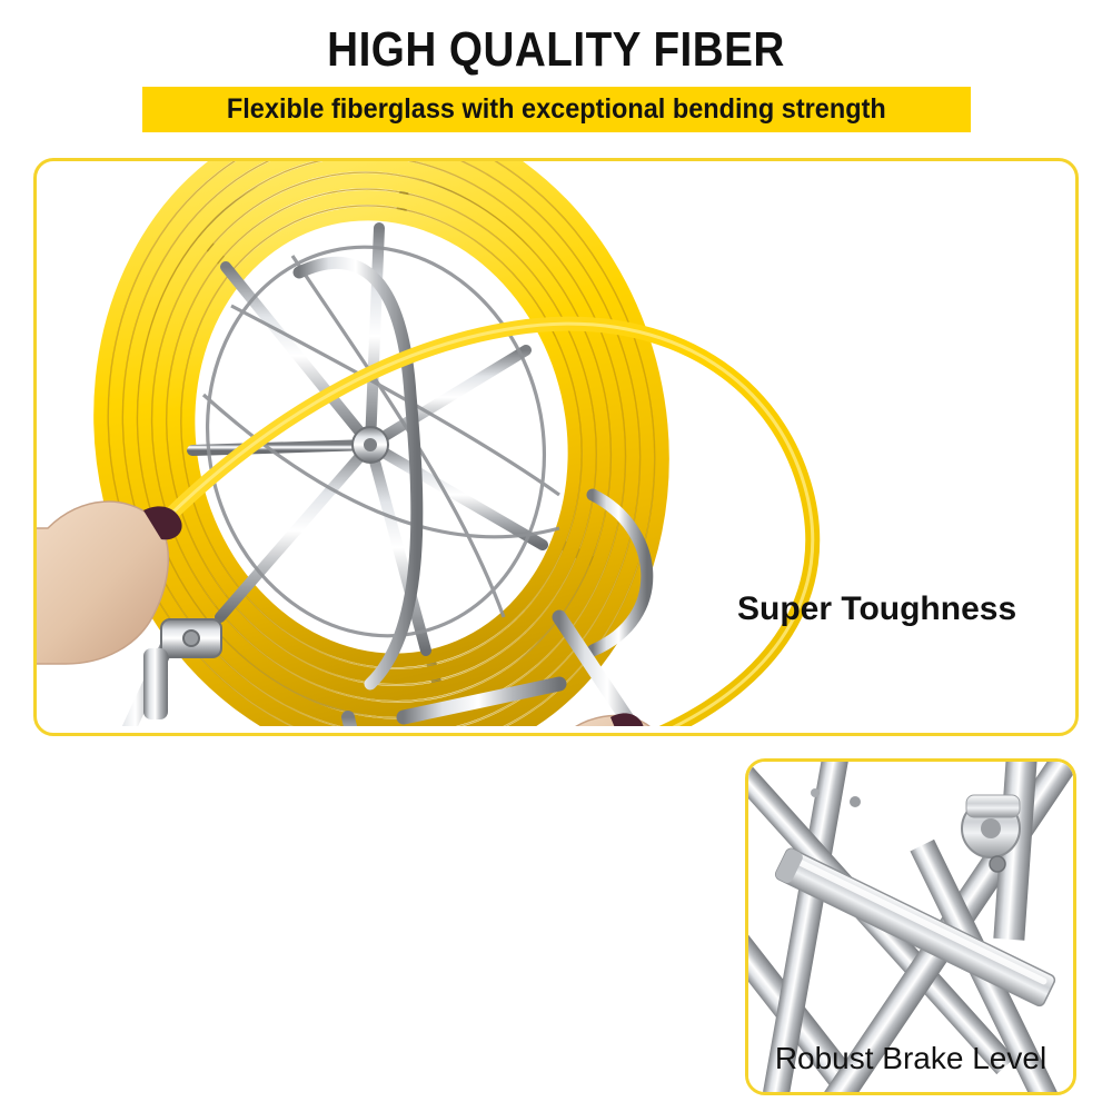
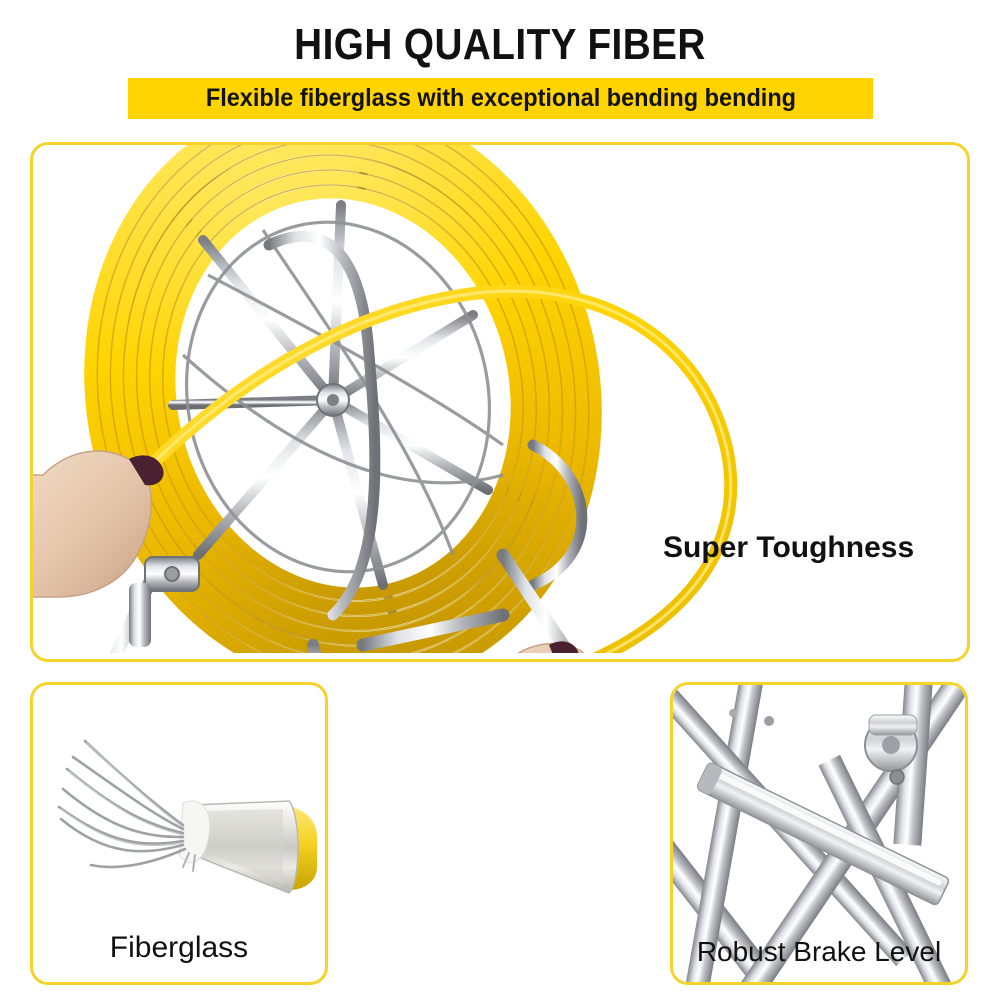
  HIGH QUALITY FIBER
- Flexible fiberglass with exceptional bending strength
+ Flexible fiberglass with exceptional bending bending
  Super Toughness
+ Fiberglass
  Robust Brake Level
